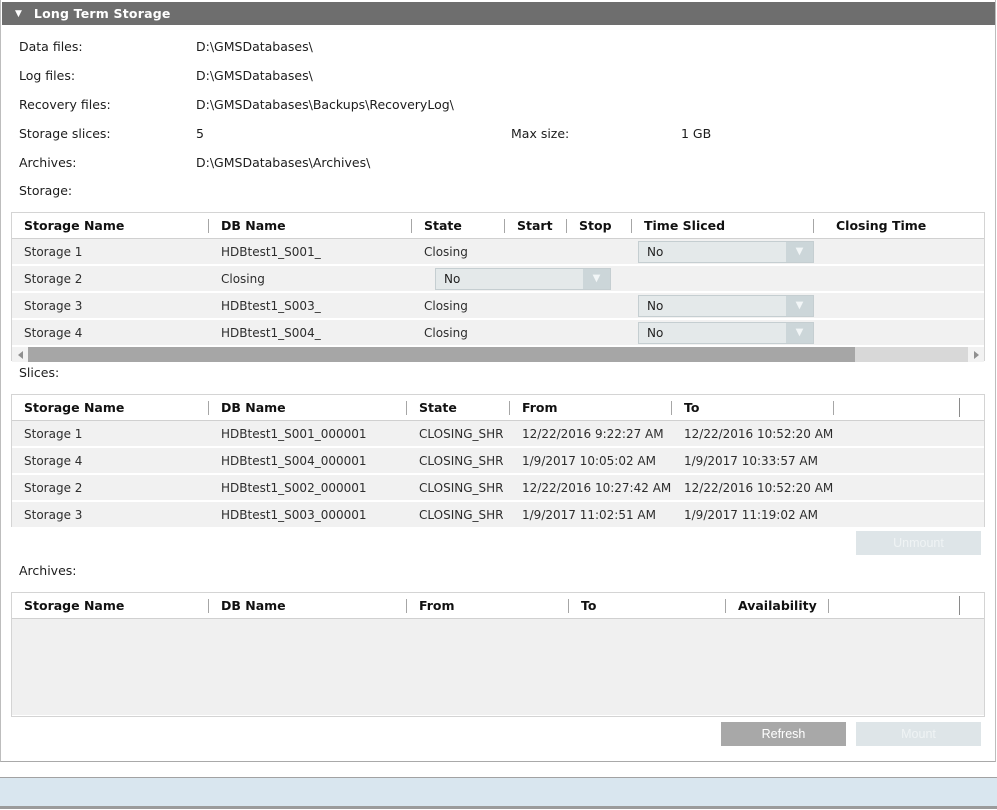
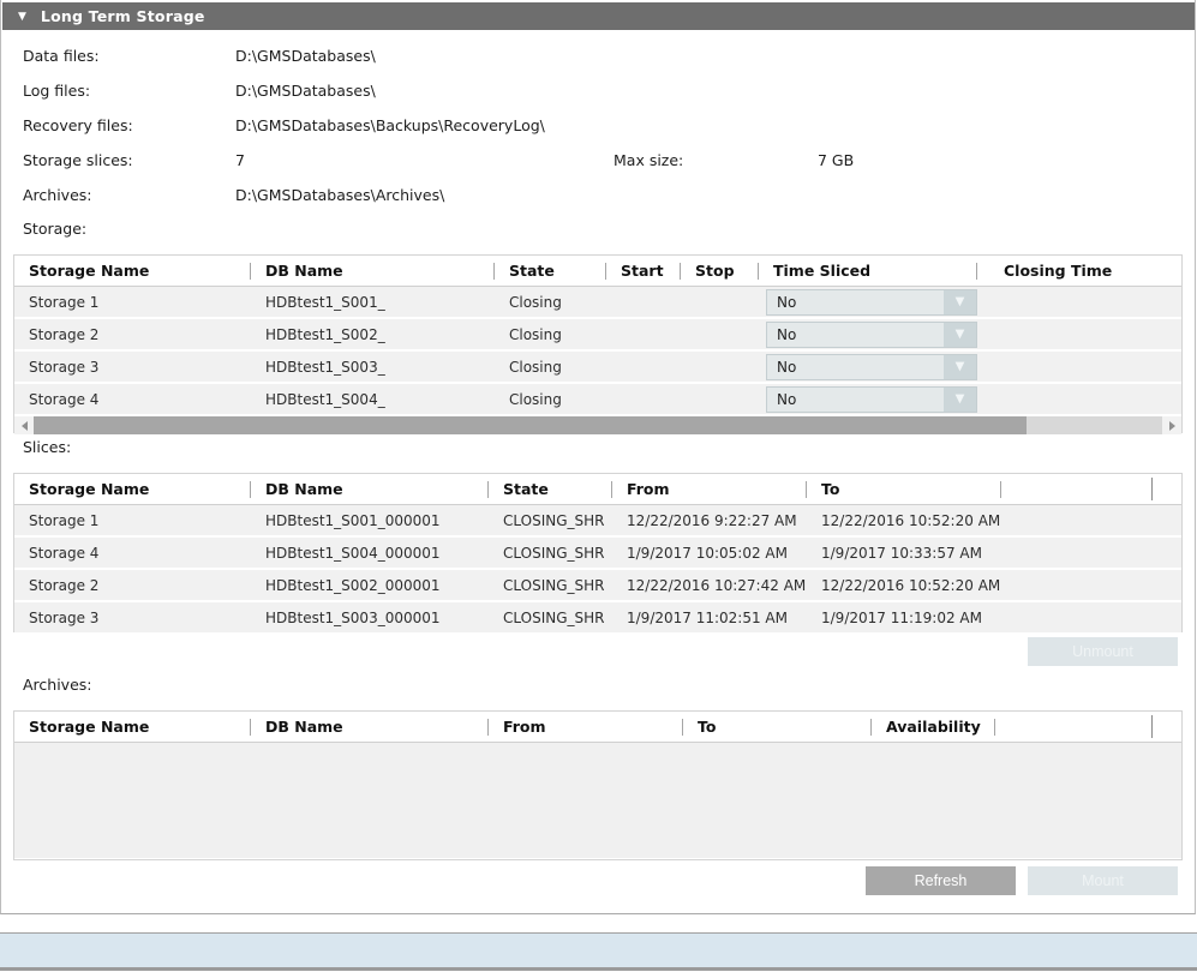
  ▼
  Long Term Storage
  Data files:
  D:\GMSDatabases\
  Log files:
  D:\GMSDatabases\
  Recovery files:
  D:\GMSDatabases\Backups\RecoveryLog\
  Storage slices:
- 5
+ 7
  Max size:
- 1 GB
+ 7 GB
  Archives:
  D:\GMSDatabases\Archives\
  Storage:
  Storage Name
  DB Name
  State
  Start
  Stop
  Time Sliced
  Closing Time
  Storage 1
  HDBtest1_S001_
  Closing
  No
  ▼
  Storage 2
+ HDBtest1_S002_
  Closing
  No
  ▼
  Storage 3
  HDBtest1_S003_
  Closing
  No
  ▼
  Storage 4
  HDBtest1_S004_
  Closing
  No
  ▼
  Slices:
  Storage Name
  DB Name
  State
  From
  To
  Storage 1
  HDBtest1_S001_000001
  CLOSING_SHR
  12/22/2016 9:22:27 AM
  12/22/2016 10:52:20 AM
  Storage 4
  HDBtest1_S004_000001
  CLOSING_SHR
  1/9/2017 10:05:02 AM
  1/9/2017 10:33:57 AM
  Storage 2
  HDBtest1_S002_000001
  CLOSING_SHR
  12/22/2016 10:27:42 AM
  12/22/2016 10:52:20 AM
  Storage 3
  HDBtest1_S003_000001
  CLOSING_SHR
  1/9/2017 11:02:51 AM
  1/9/2017 11:19:02 AM
  Archives:
  Storage Name
  DB Name
  From
  To
  Availability
  Refresh
